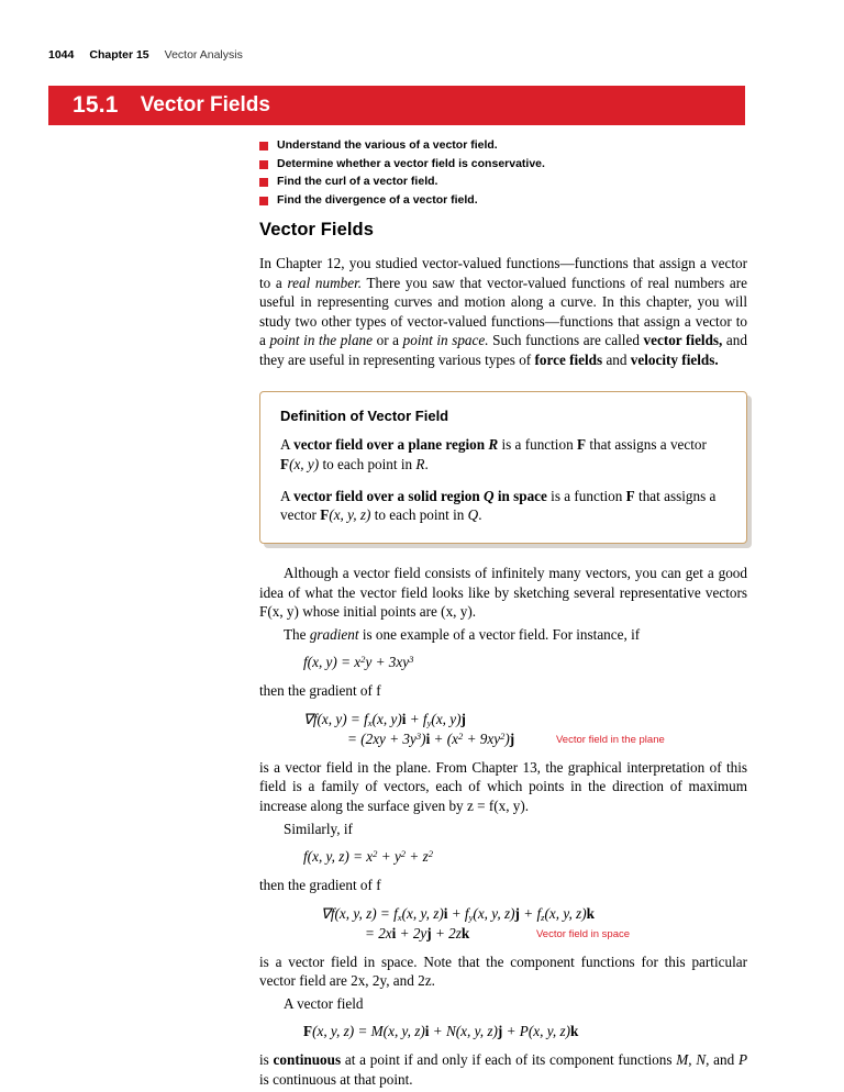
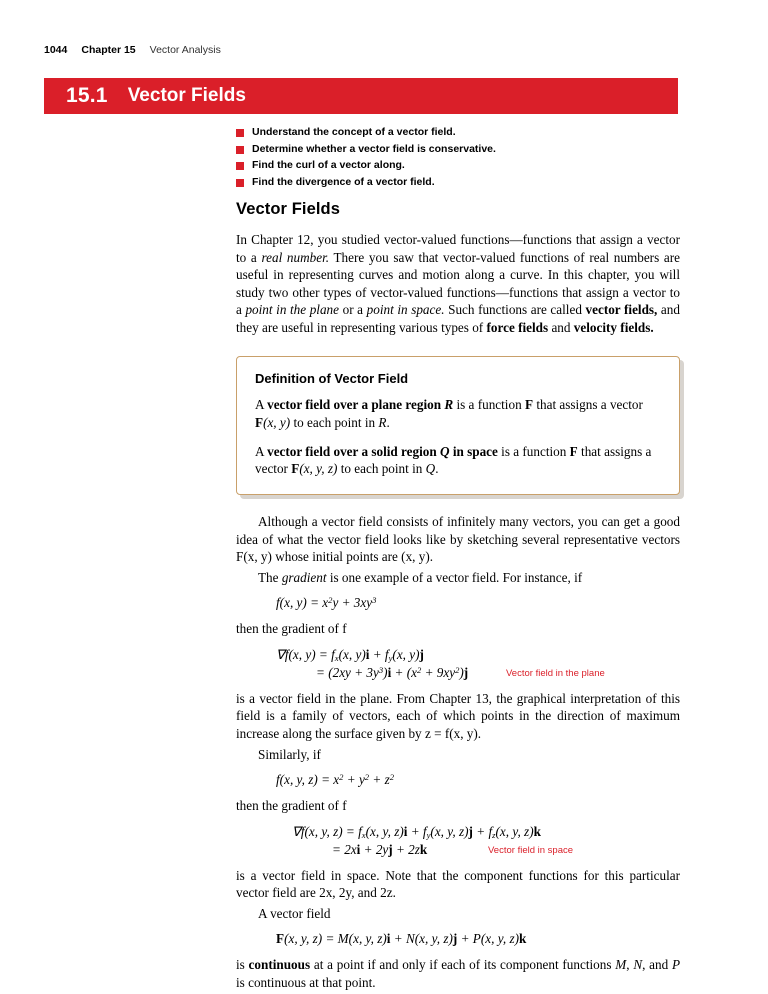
  1044
  Chapter 15
  Vector Analysis
  15.1
  Vector Fields
- Understand the various of a vector field.
+ Understand the concept of a vector field.
  Determine whether a vector field is conservative.
- Find the curl of a vector field.
+ Find the curl of a vector along.
  Find the divergence of a vector field.
  Vector Fields
  In Chapter 12, you studied vector-valued functions—functions that assign a vector to a real number. There you saw that vector-valued functions of real numbers are useful in representing curves and motion along a curve. In this chapter, you will study two other types of vector-valued functions—functions that assign a vector to a point in the plane or a point in space. Such functions are called vector fields, and they are useful in representing various types of force fields and velocity fields.
  Definition of Vector Field
  A vector field over a plane region R is a function F that assigns a vector
  F(x, y) to each point in R.
  A vector field over a solid region Q in space is a function F that assigns a
  vector F(x, y, z) to each point in Q.
  Although a vector field consists of infinitely many vectors, you can get a good idea of what the vector field looks like by sketching several representative vectors F(x, y) whose initial points are (x, y).
  The gradient is one example of a vector field. For instance, if
  f(x, y) = x2y + 3xy3
  then the gradient of f
  ∇f(x, y) = fx(x, y)i + fy(x, y)j
  = (2xy + 3y3)i + (x2 + 9xy2)j
  Vector field in the plane
  is a vector field in the plane. From Chapter 13, the graphical interpretation of this field is a family of vectors, each of which points in the direction of maximum increase along the surface given by z = f(x, y).
  Similarly, if
  f(x, y, z) = x2 + y2 + z2
  then the gradient of f
  ∇f(x, y, z) = fx(x, y, z)i + fy(x, y, z)j + fz(x, y, z)k
  = 2xi + 2yj + 2zk
  Vector field in space
  is a vector field in space. Note that the component functions for this particular vector field are 2x, 2y, and 2z.
  A vector field
  F(x, y, z) = M(x, y, z)i + N(x, y, z)j + P(x, y, z)k
  is continuous at a point if and only if each of its component functions M, N, and P is continuous at that point.
